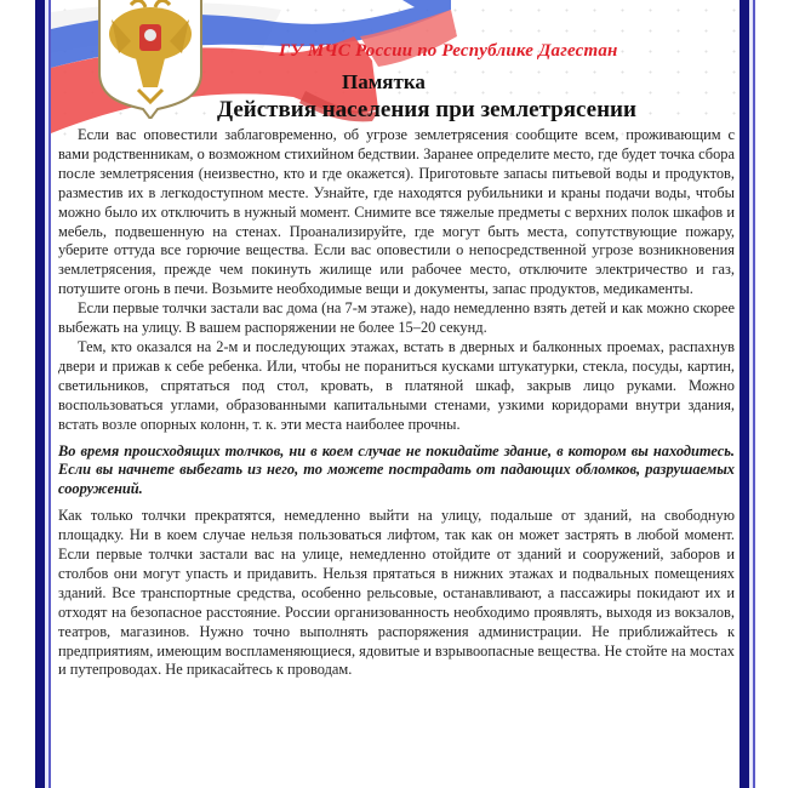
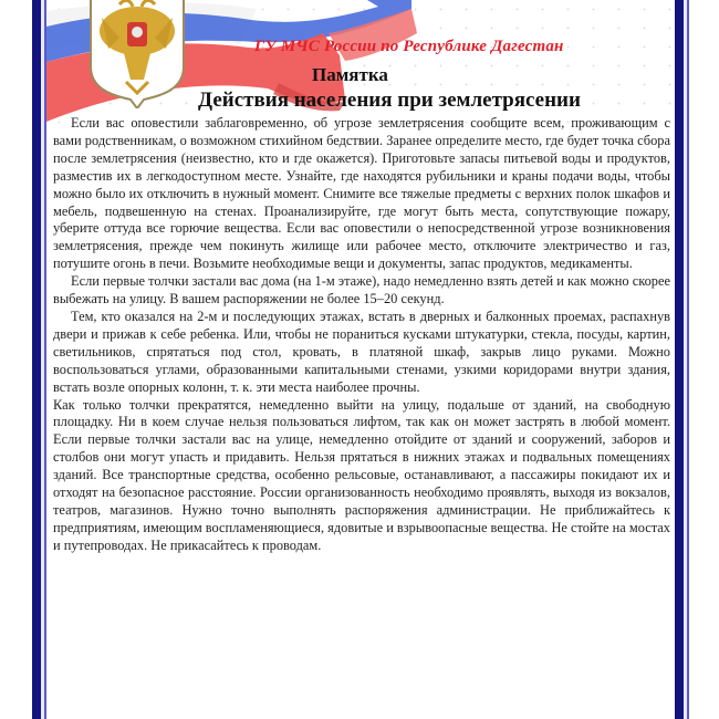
  ГУ МЧС России по Республике Дагестан
  Памятка
  Действия населения при землетрясении
  Если вас оповестили заблаговременно, об угрозе землетрясения сообщите всем, проживающим с вами родственникам, о возможном стихийном бедствии. Заранее определите место, где будет точка сбора после землетрясения (неизвестно, кто и где окажется). Приготовьте запасы питьевой воды и продуктов, разместив их в легкодоступном месте. Узнайте, где находятся рубильники и краны подачи воды, чтобы можно было их отключить в нужный момент. Снимите все тяжелые предметы с верхних полок шкафов и мебель, подвешенную на стенах. Проанализируйте, где могут быть места, сопутствующие пожару, уберите оттуда все горючие вещества. Если вас оповестили о непосредственной угрозе возникновения землетрясения, прежде чем покинуть жилище или рабочее место, отключите электричество и газ, потушите огонь в печи. Возьмите необходимые вещи и документы, запас продуктов, медикаменты.
- Если первые толчки застали вас дома (на 7-м этаже), надо немедленно взять детей и как можно скорее выбежать на улицу. В вашем распоряжении не более 15–20 секунд.
+ Если первые толчки застали вас дома (на 1-м этаже), надо немедленно взять детей и как можно скорее выбежать на улицу. В вашем распоряжении не более 15–20 секунд.
  Тем, кто оказался на 2-м и последующих этажах, встать в дверных и балконных проемах, распахнув двери и прижав к себе ребенка. Или, чтобы не пораниться кусками штукатурки, стекла, посуды, картин, светильников, спрятаться под стол, кровать, в платяной шкаф, закрыв лицо руками. Можно воспользоваться углами, образованными капитальными стенами, узкими коридорами внутри здания, встать возле опорных колонн, т. к. эти места наиболее прочны.
- Во время происходящих толчков, ни в коем случае не покидайте здание, в котором вы находитесь. Если вы начнете выбегать из него, то можете пострадать от падающих обломков, разрушаемых сооружений.
  Как только толчки прекратятся, немедленно выйти на улицу, подальше от зданий, на свободную площадку. Ни в коем случае нельзя пользоваться лифтом, так как он может застрять в любой момент. Если первые толчки застали вас на улице, немедленно отойдите от зданий и сооружений, заборов и столбов они могут упасть и придавить. Нельзя прятаться в нижних этажах и подвальных помещениях зданий. Все транспортные средства, особенно рельсовые, останавливают, а пассажиры покидают их и отходят на безопасное расстояние. России организованность необходимо проявлять, выходя из вокзалов, театров, магазинов. Нужно точно выполнять распоряжения администрации. Не приближайтесь к предприятиям, имеющим воспламеняющиеся, ядовитые и взрывоопасные вещества. Не стойте на мостах и путепроводах. Не прикасайтесь к проводам.
